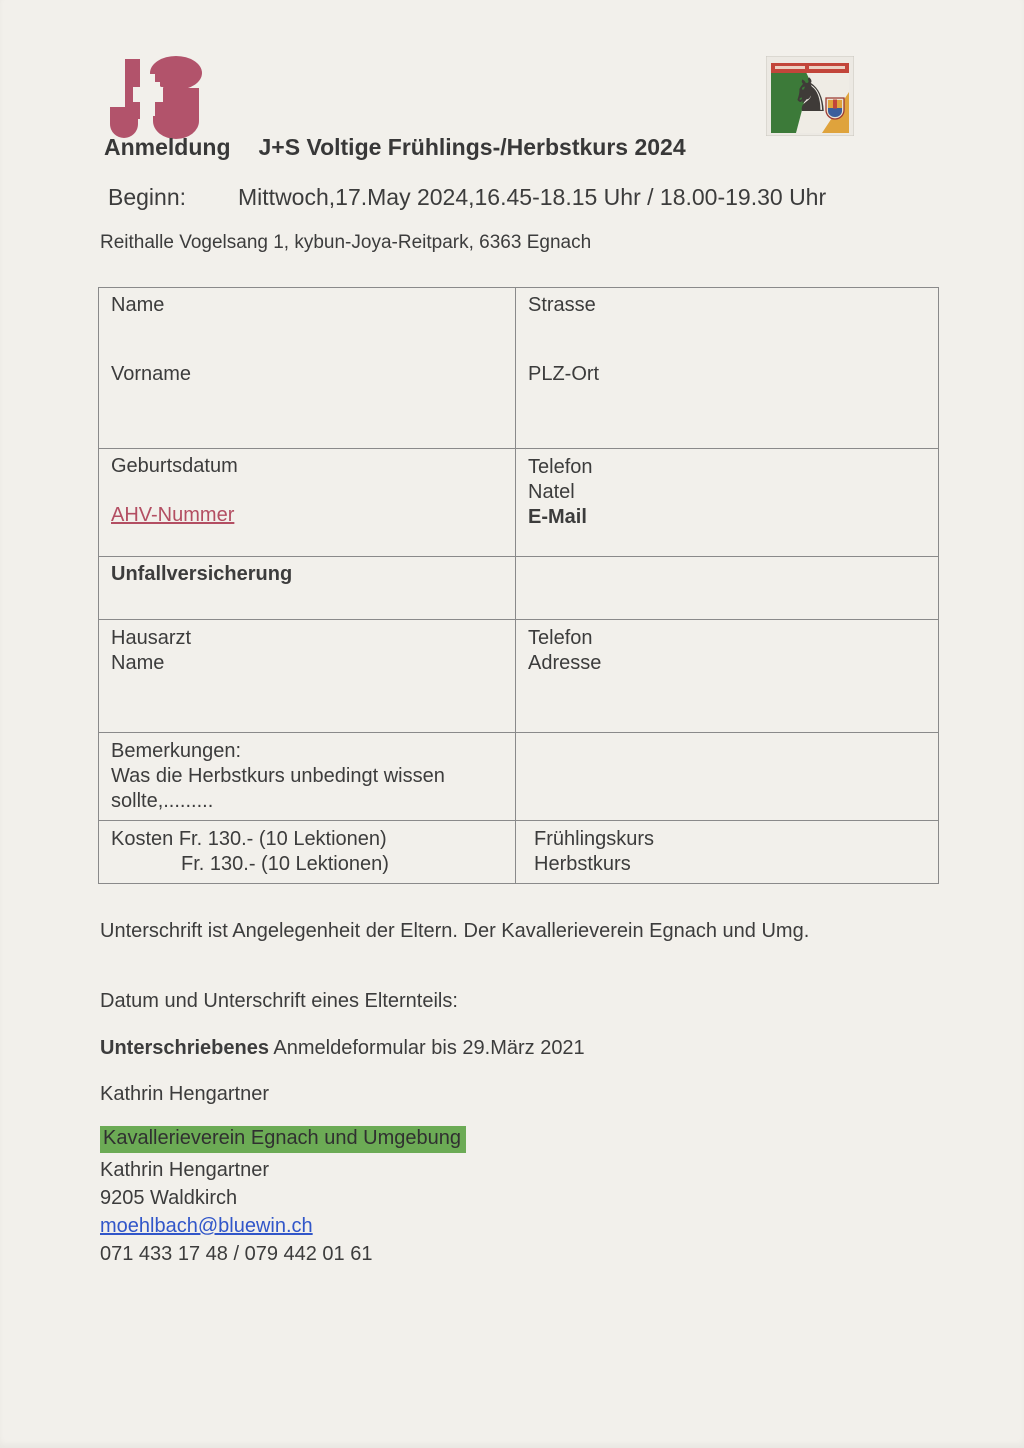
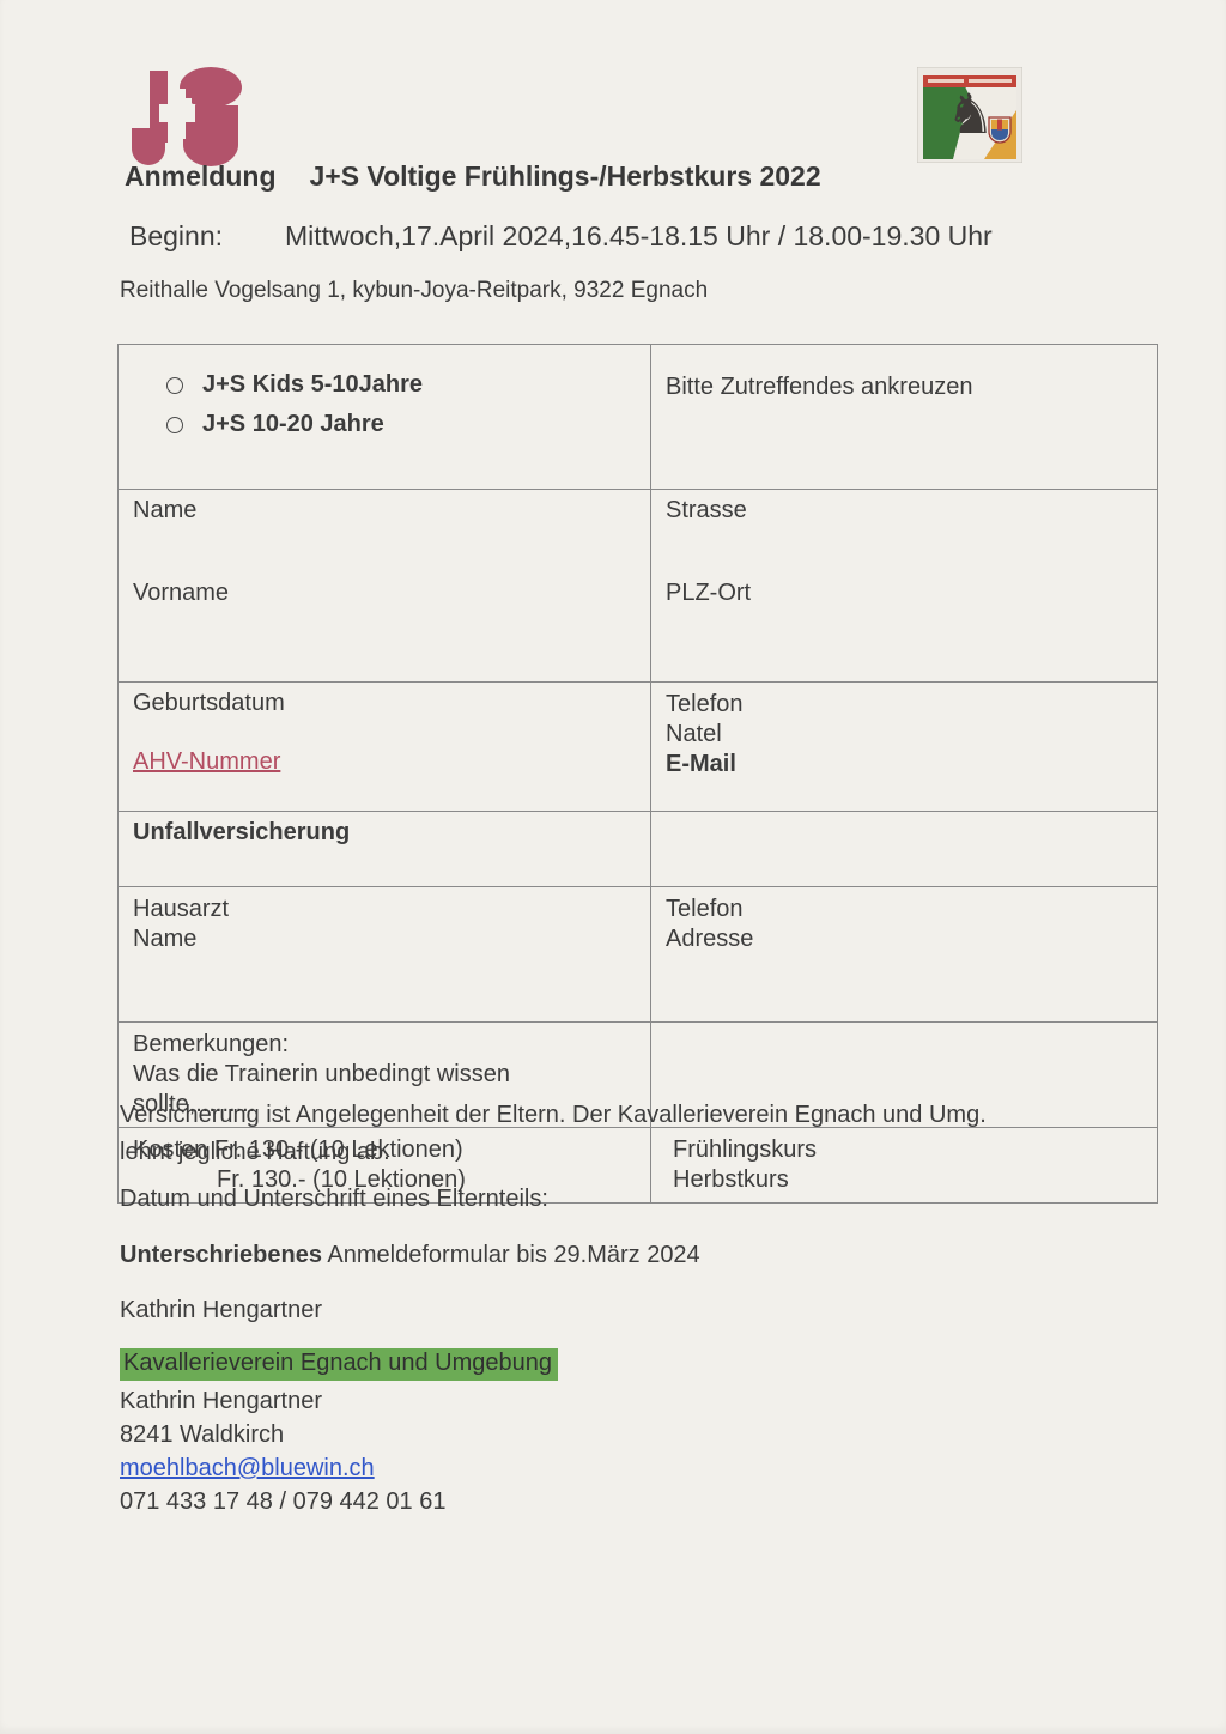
  ♞
- Anmeldung J+S Voltige Frühlings-/Herbstkurs 2024
+ Anmeldung J+S Voltige Frühlings-/Herbstkurs 2022
- Beginn: Mittwoch,17.May 2024,16.45-18.15 Uhr / 18.00-19.30 Uhr
+ Beginn: Mittwoch,17.April 2024,16.45-18.15 Uhr / 18.00-19.30 Uhr
- Reithalle Vogelsang 1, kybun-Joya-Reitpark, 6363 Egnach
+ Reithalle Vogelsang 1, kybun-Joya-Reitpark, 9322 Egnach
+ J+S Kids 5-10Jahre J+S 10-20 Jahre	Bitte Zutreffendes ankreuzen
  Name Vorname	Strasse PLZ-Ort
  Geburtsdatum AHV-Nummer	Telefon Natel E-Mail
  Unfallversicherung
  Hausarzt Name	Telefon Adresse
- Bemerkungen: Was die Herbstkurs unbedingt wissen sollte,.........
+ Bemerkungen: Was die Trainerin unbedingt wissen sollte,.........
  Kosten Fr. 130.- (10 Lektionen) Fr. 130.- (10 Lektionen)	Frühlingskurs Herbstkurs
- Unterschrift ist Angelegenheit der Eltern. Der Kavallerieverein Egnach und Umg.
+ Versicherung ist Angelegenheit der Eltern. Der Kavallerieverein Egnach und Umg.
+ lehnt jegliche Haftung ab.
  Datum und Unterschrift eines Elternteils:
- Unterschriebenes Anmeldeformular bis 29.März 2021
+ Unterschriebenes Anmeldeformular bis 29.März 2024
  Kathrin Hengartner
  Kavallerieverein Egnach und Umgebung
  Kathrin Hengartner
- 9205 Waldkirch
+ 8241 Waldkirch
  moehlbach@bluewin.ch
  071 433 17 48 / 079 442 01 61
